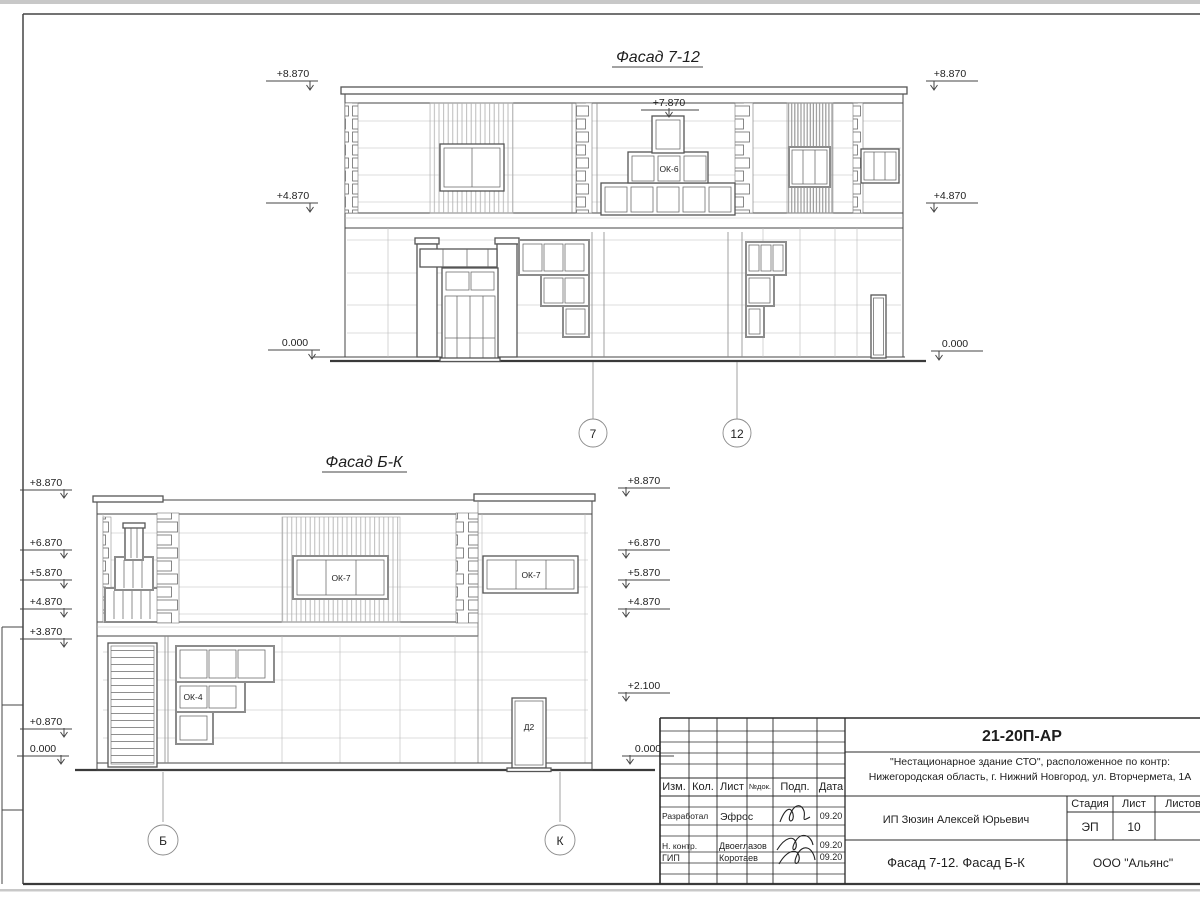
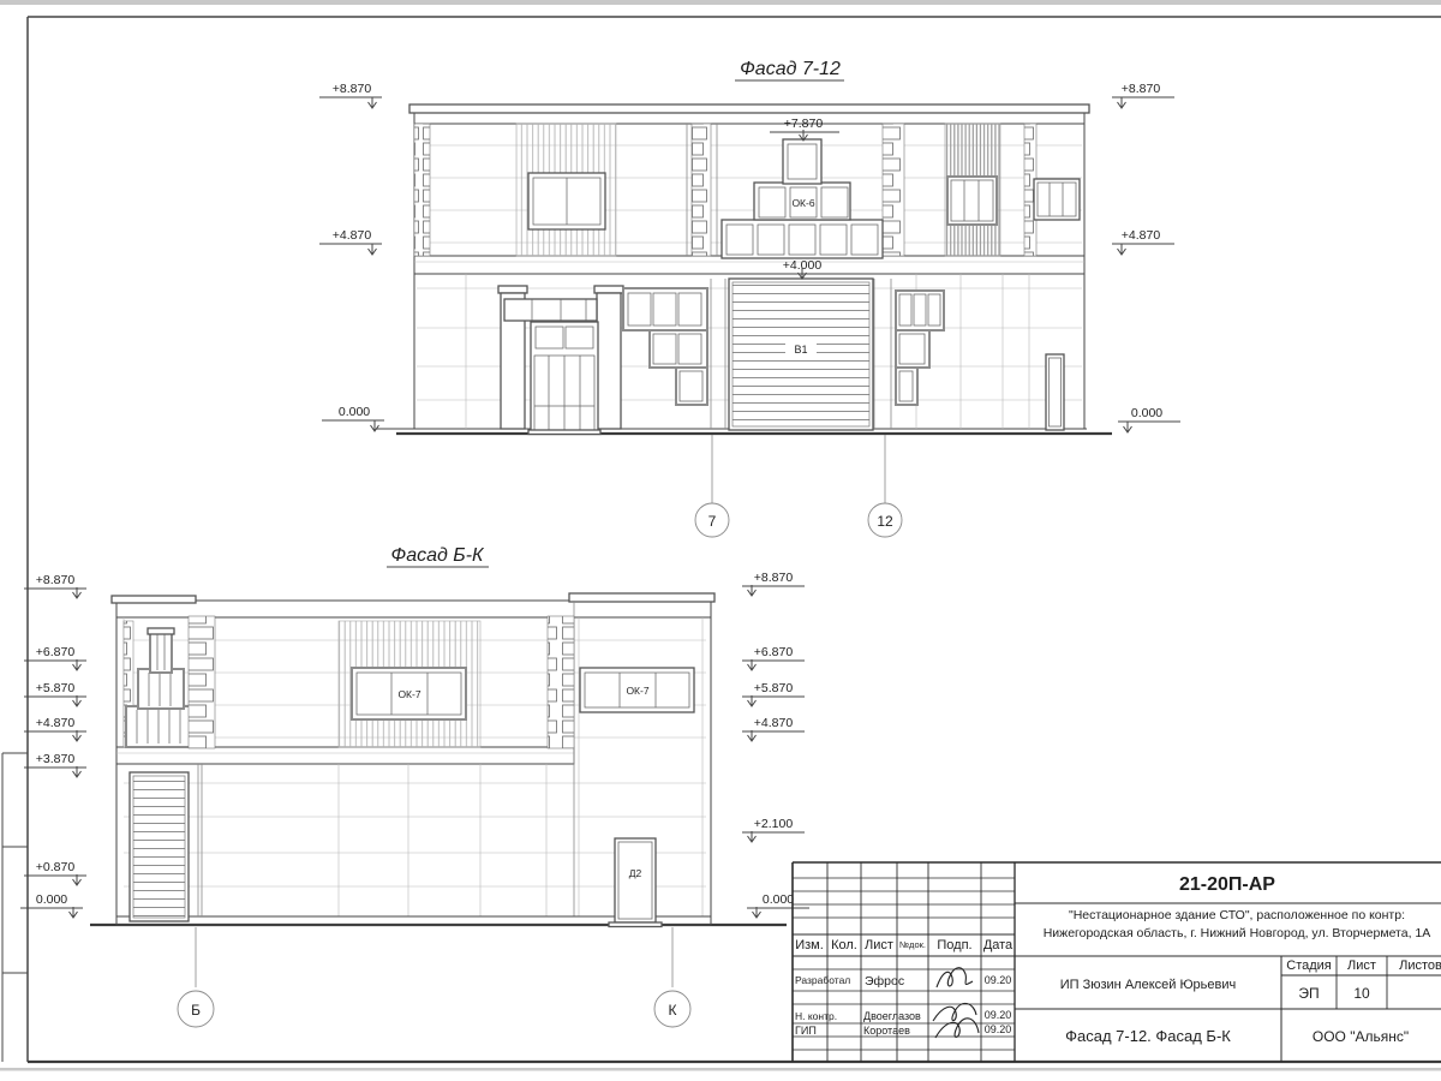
  Фасад 7-12
  ОК-6
  +7.870
+ В1
+ +4.000
  +8.870
  +4.870
  0.000
  +8.870
  +4.870
  0.000
  7
  12
  Фасад Б-К
  ОК-7
  ОК-7
- ОК-4
  Д2
  +8.870
  +6.870
  +5.870
  +4.870
  +3.870
  +0.870
  0.000
  +8.870
  +6.870
  +5.870
  +4.870
  +2.100
  0.000
  Б
  К
  Изм.
  Кол.
  Лист
  №док.
  Подп.
  Дата
  Разработал
  Эфрос
  09.20
  Н. контр.
  Двоеглазов
  09.20
  ГИП
  Коротаев
  09.20
  21-20П-АР
  "Нестационарное здание СТО", расположенное по контр:
  Нижегородская область, г. Нижний Новгород, ул. Вторчермета, 1А
  ИП Зюзин Алексей Юрьевич
  Стадия
  Лист
  Листов
  ЭП
  10
  Фасад 7-12. Фасад Б-К
  ООО "Альянс"
